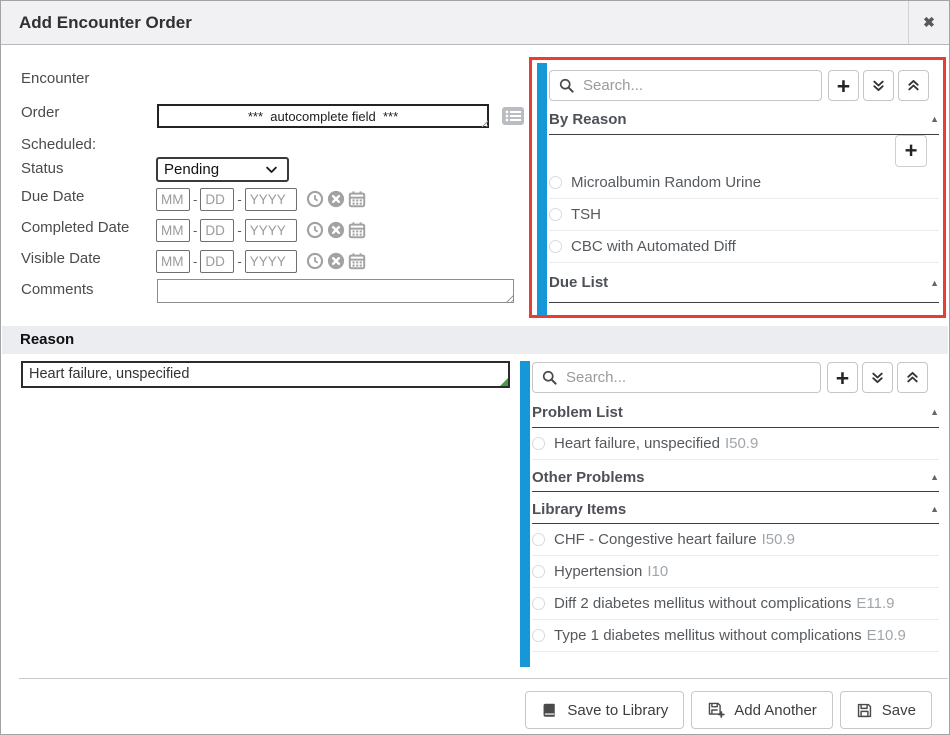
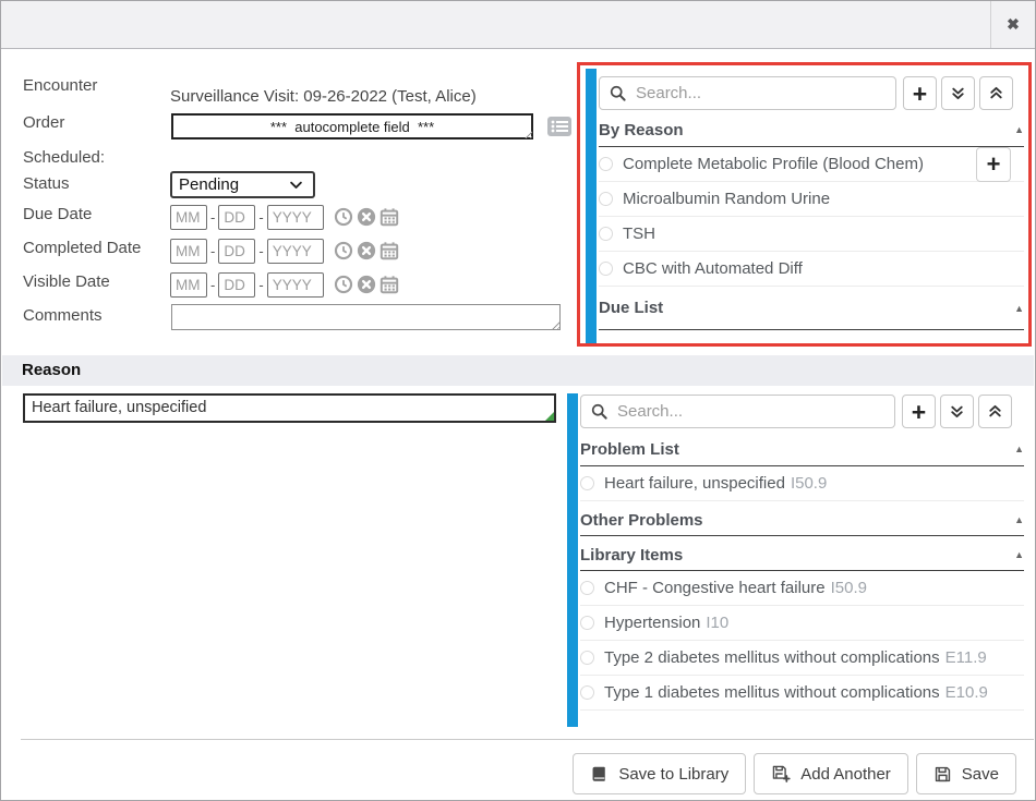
- Add Encounter Order
  ✖
  Encounter
  Order
  Scheduled:
  Status
  Due Date
  Completed Date
  Visible Date
  Comments
+ Surveillance Visit: 09-26-2022 (Test, Alice)
  *** autocomplete field ***
  Pending
  MM
  -
  DD
  -
  YYYY
  MM
  -
  DD
  -
  YYYY
  MM
  -
  DD
  -
  YYYY
  Reason
  Heart failure, unspecified
  Search...
  +
  By Reason
  ▲
+ Complete Metabolic Profile (Blood Chem)
  +
  Microalbumin Random Urine
  TSH
  CBC with Automated Diff
  Due List
  ▲
  Search...
  +
  Problem List
  ▲
  Heart failure, unspecified
  I50.9
  Other Problems
  ▲
  Library Items
  ▲
  CHF - Congestive heart failure
  I50.9
  Hypertension
  I10
- Diff 2 diabetes mellitus without complications
+ Type 2 diabetes mellitus without complications
  E11.9
  Type 1 diabetes mellitus without complications
  E10.9
  Save to Library
  Add Another
  Save
